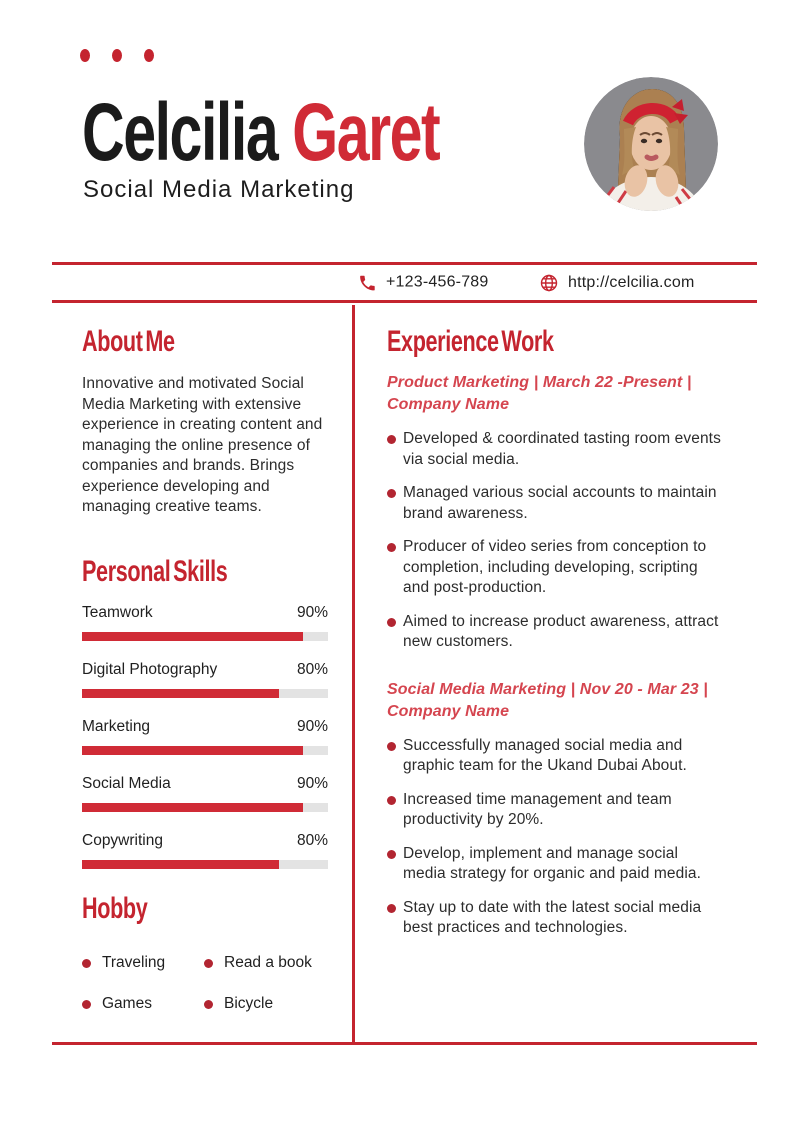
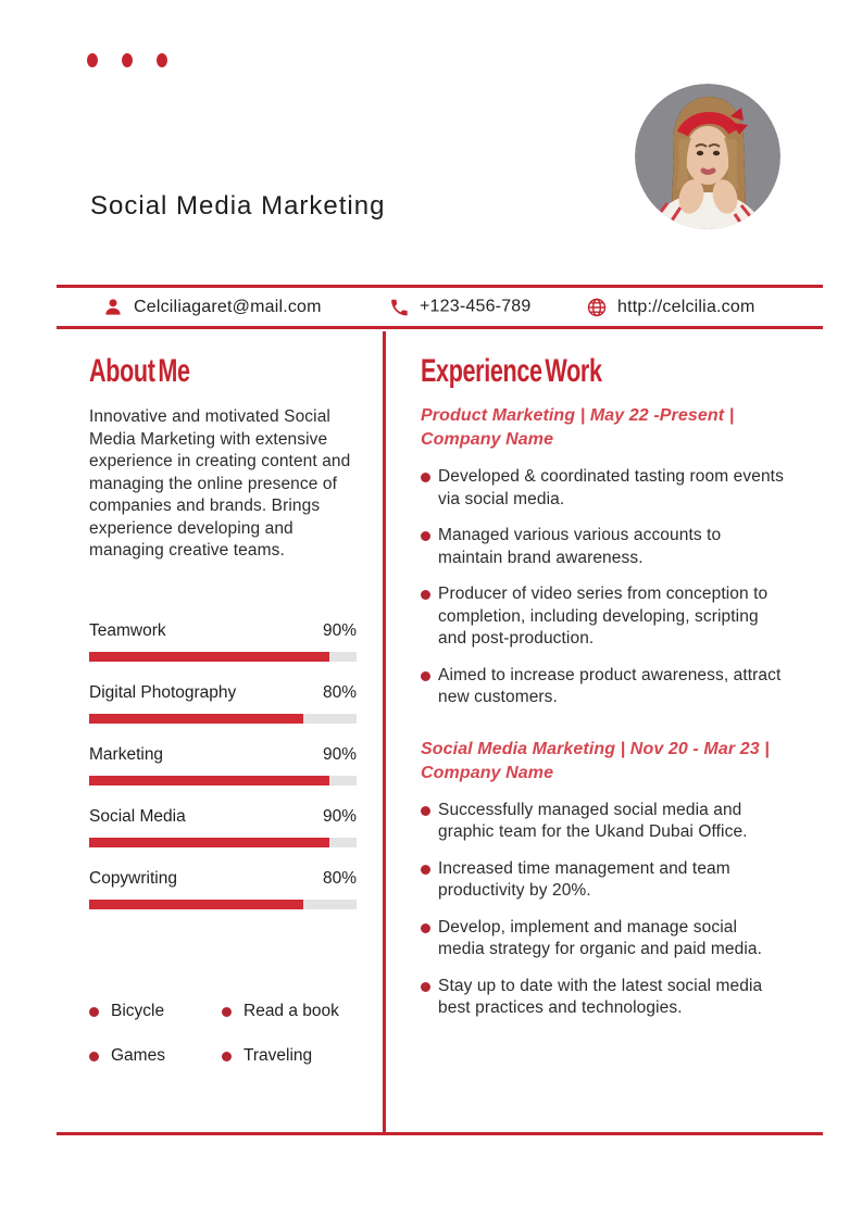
- Celcilia Garet
  Social Media Marketing
+ Celciliagaret@mail.com
  +123-456-789
  http://celcilia.com
  About Me
  Innovative and motivated Social Media Marketing with extensive experience in creating content and managing the online presence of companies and brands. Brings experience developing and managing creative teams.
- Personal Skills
  Teamwork
  90%
  Digital Photography
  80%
  Marketing
  90%
  Social Media
  90%
  Copywriting
  80%
- Hobby
- Traveling
+ Bicycle
  Read a book
  Games
- Bicycle
+ Traveling
  Experience Work
- Product Marketing | March 22 -Present |
+ Product Marketing | May 22 -Present |
  Company Name
  Developed & coordinated tasting room events via social media.
- Managed various social accounts to maintain brand awareness.
+ Managed various various accounts to maintain brand awareness.
  Producer of video series from conception to completion, including developing, scripting and post-production.
  Aimed to increase product awareness, attract new customers.
  Social Media Marketing | Nov 20 - Mar 23 |
  Company Name
- Successfully managed social media and graphic team for the Ukand Dubai About.
+ Successfully managed social media and graphic team for the Ukand Dubai Office.
  Increased time management and team productivity by 20%.
  Develop, implement and manage social media strategy for organic and paid media.
  Stay up to date with the latest social media best practices and technologies.
